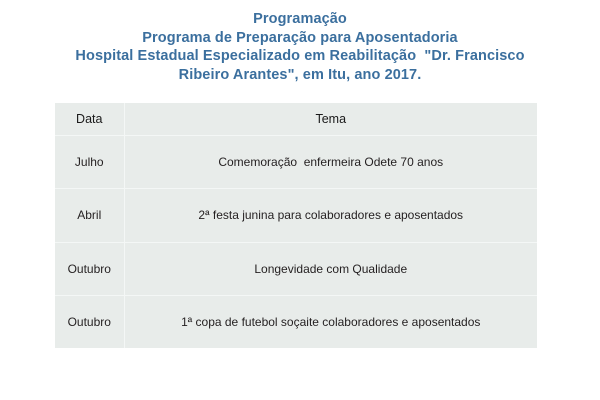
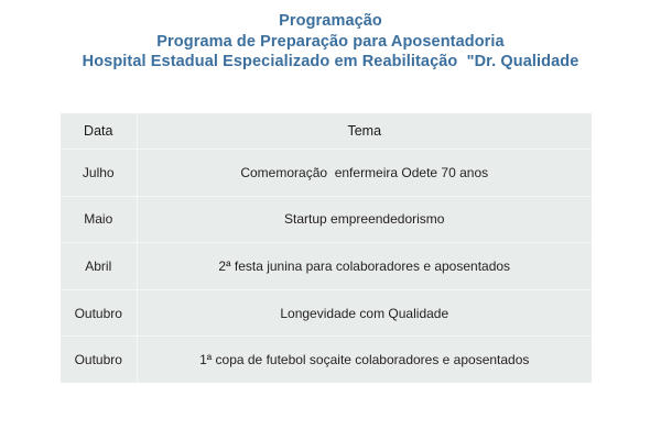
  Programação
  Programa de Preparação para Aposentadoria
- Hospital Estadual Especializado em Reabilitação "Dr. Francisco
+ Hospital Estadual Especializado em Reabilitação "Dr. Qualidade
- Ribeiro Arantes", em Itu, ano 2017.
  Data	Tema
  Julho	Comemoração enfermeira Odete 70 anos
+ Maio	Startup empreendedorismo
  Abril	2ª festa junina para colaboradores e aposentados
  Outubro	Longevidade com Qualidade
  Outubro	1ª copa de futebol soçaite colaboradores e aposentados
